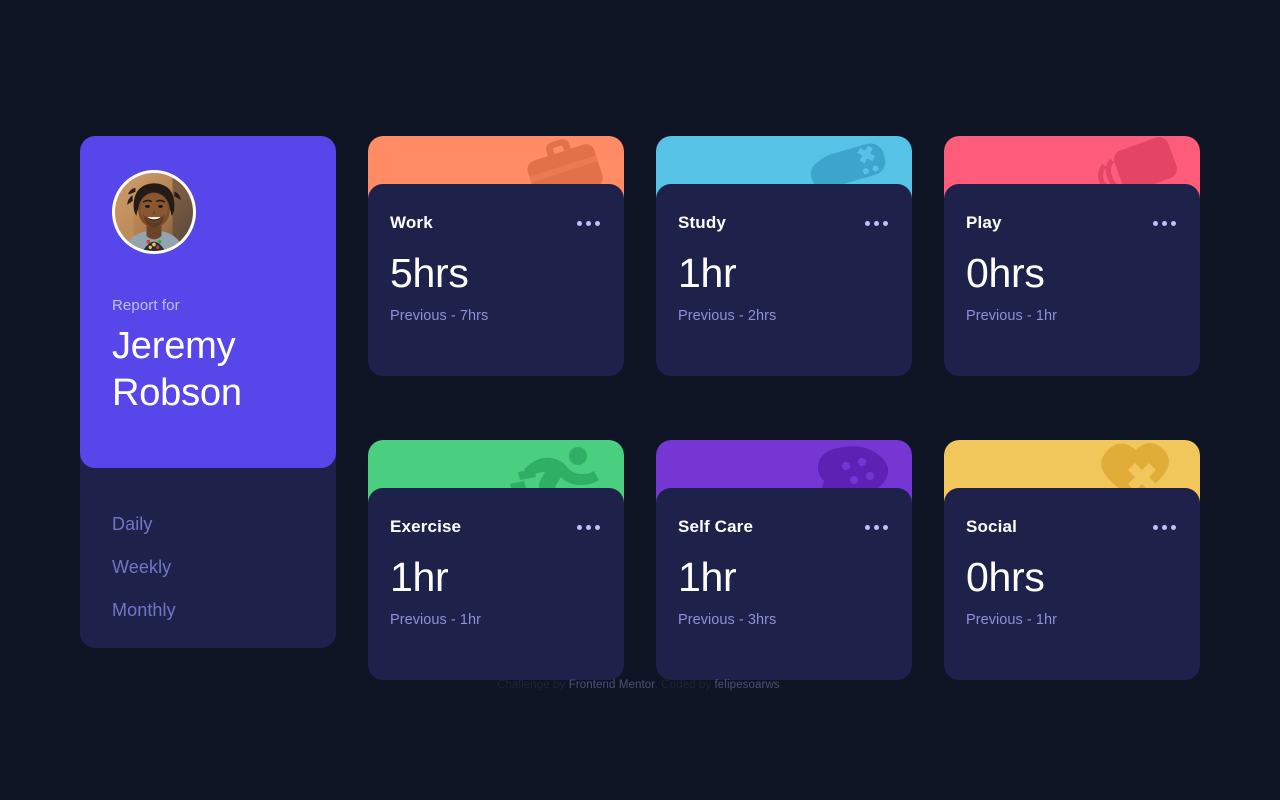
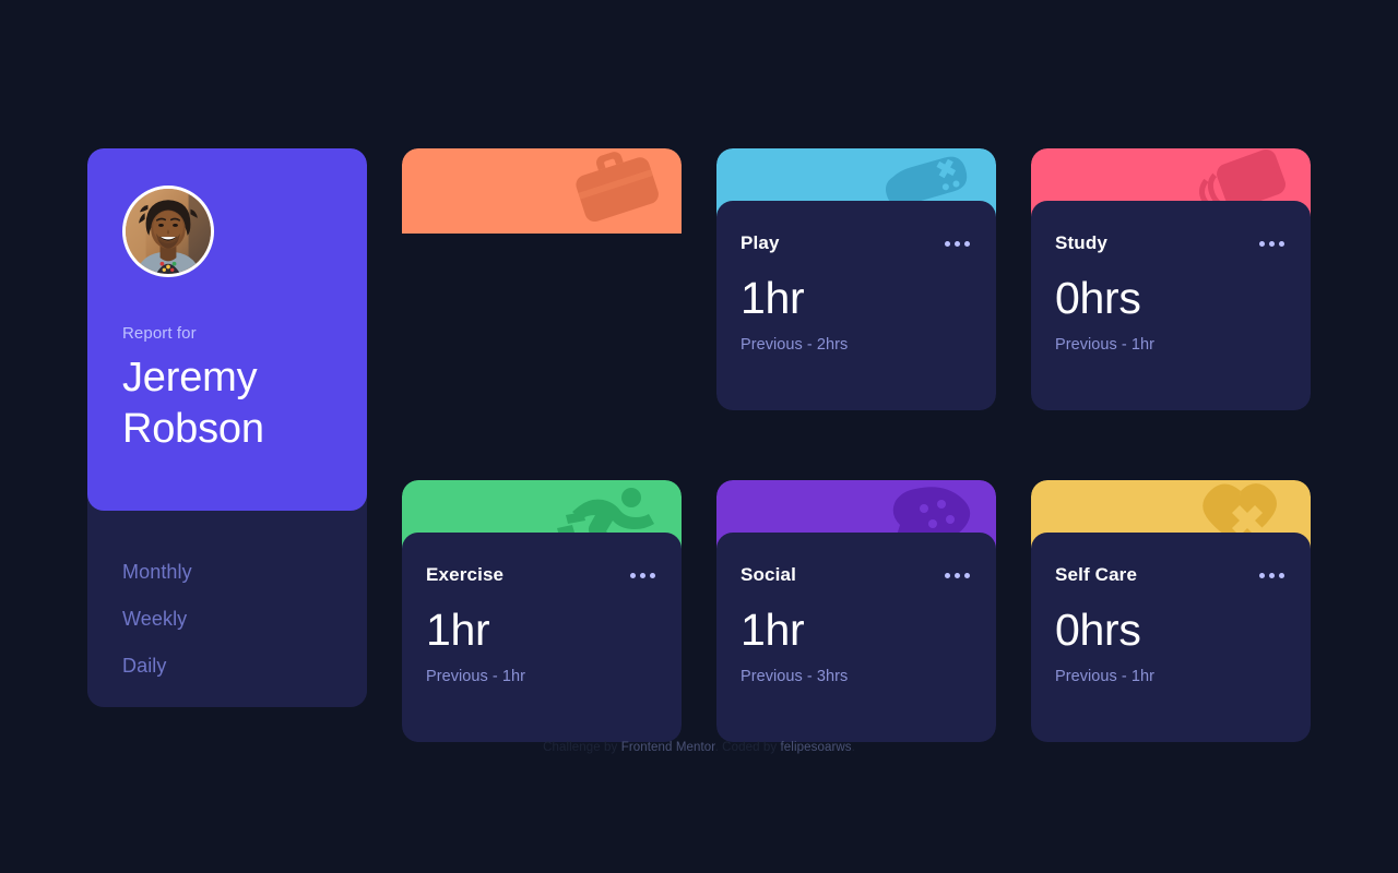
  Report for
  Jeremy
  Robson
- Daily
+ Monthly
  Weekly
- Monthly
+ Daily
- Work
- 5hrs
- Previous - 7hrs
- Study
+ Play
  1hr
  Previous - 2hrs
- Play
+ Study
  0hrs
  Previous - 1hr
  Exercise
  1hr
  Previous - 1hr
- Self Care
+ Social
  1hr
  Previous - 3hrs
- Social
+ Self Care
  0hrs
  Previous - 1hr
  Challenge by Frontend Mentor. Coded by felipesoarws.
